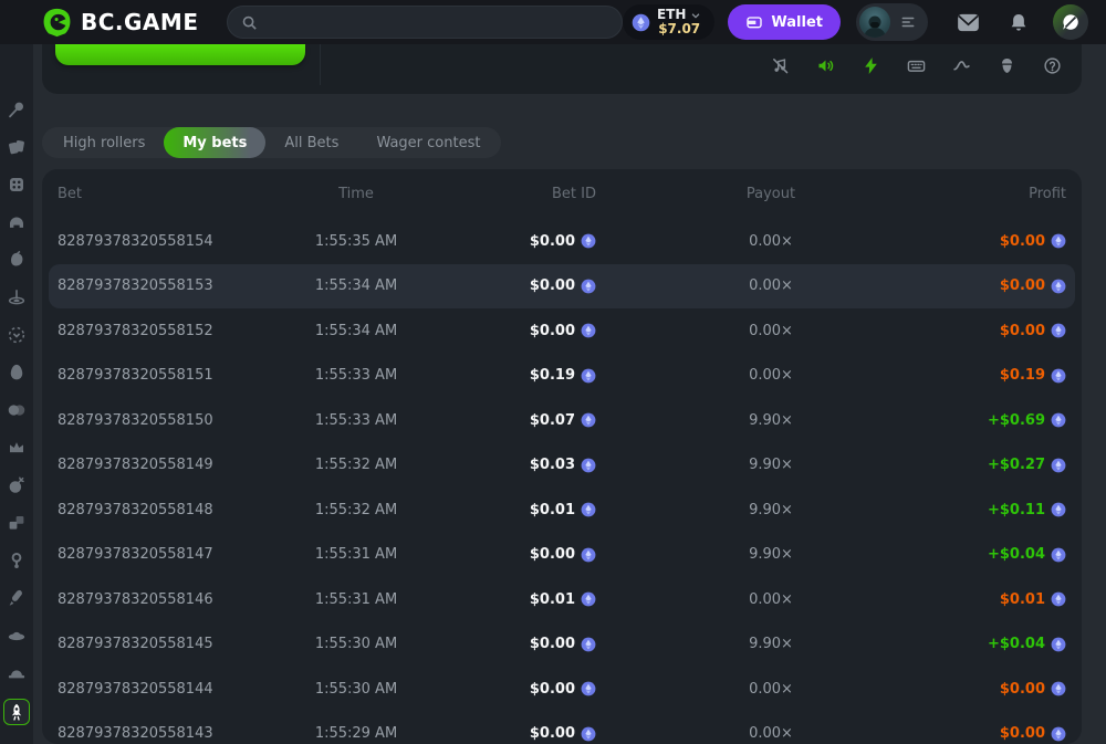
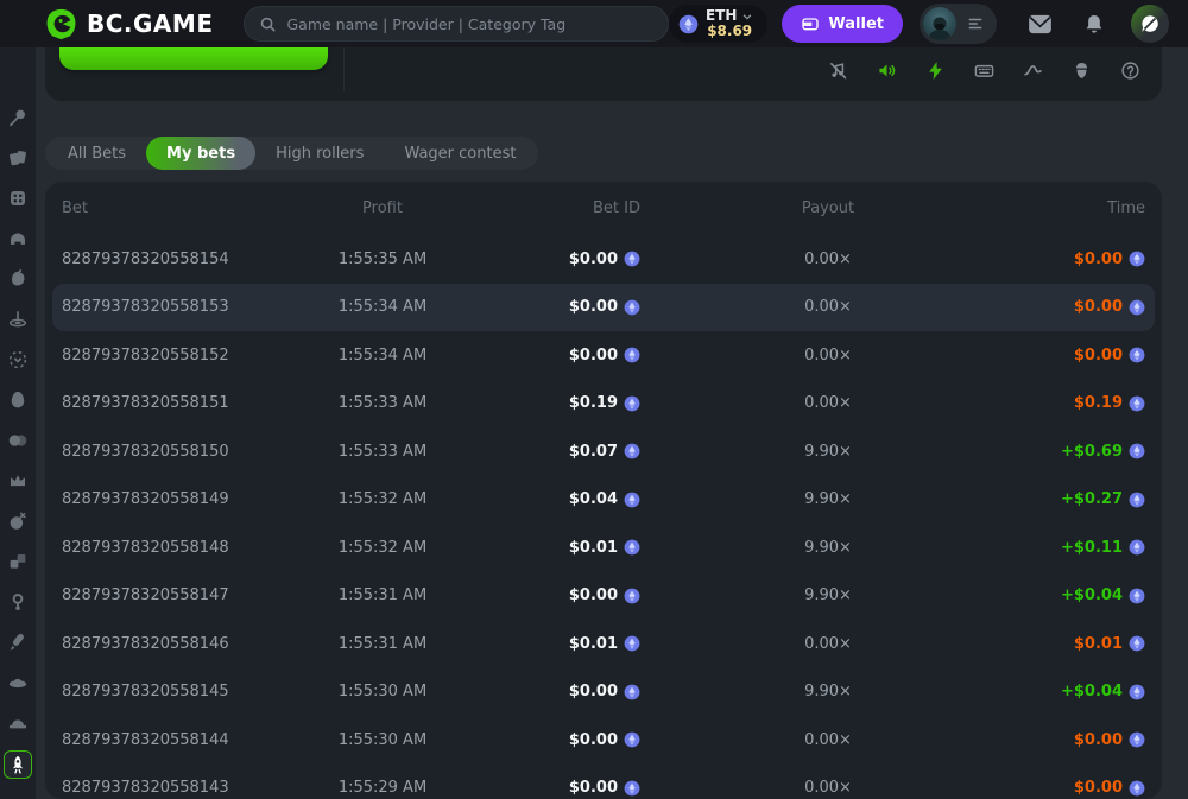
  BC.GAME
+ Game name | Provider | Category Tag
  ETH
- $7.07
+ $8.69
  Wallet
- High rollers
+ All Bets
  My bets
- All Bets
+ High rollers
  Wager contest
  Bet
- Time
+ Profit
  Bet ID
  Payout
- Profit
+ Time
  82879378320558154
  1:55:35 AM
  $0.00
  0.00×
  $0.00
  82879378320558153
  1:55:34 AM
  $0.00
  0.00×
  $0.00
  82879378320558152
  1:55:34 AM
  $0.00
  0.00×
  $0.00
  82879378320558151
  1:55:33 AM
  $0.19
  0.00×
  $0.19
  82879378320558150
  1:55:33 AM
  $0.07
  9.90×
  +$0.69
  82879378320558149
  1:55:32 AM
- $0.03
+ $0.04
  9.90×
  +$0.27
  82879378320558148
  1:55:32 AM
  $0.01
  9.90×
  +$0.11
  82879378320558147
  1:55:31 AM
  $0.00
  9.90×
  +$0.04
  82879378320558146
  1:55:31 AM
  $0.01
  0.00×
  $0.01
  82879378320558145
  1:55:30 AM
  $0.00
  9.90×
  +$0.04
  82879378320558144
  1:55:30 AM
  $0.00
  0.00×
  $0.00
  82879378320558143
  1:55:29 AM
  $0.00
  0.00×
  $0.00
